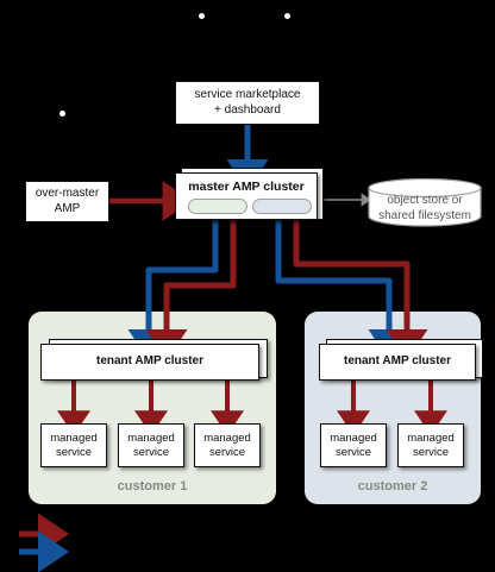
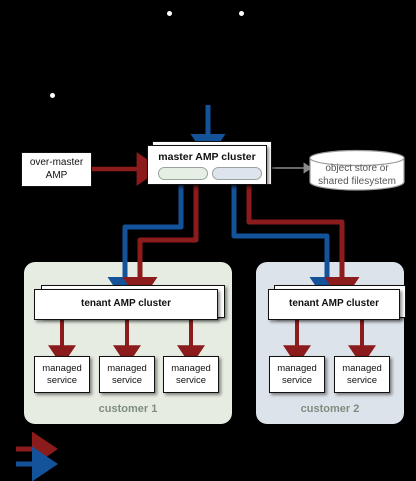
  customer 1
  customer 2
- service marketplace
- + dashboard
  over-master
  AMP
  master AMP cluster
  object store or
  shared filesystem
  tenant AMP cluster
  managed
  service
  managed
  service
  managed
  service
  tenant AMP cluster
  managed
  service
  managed
  service
